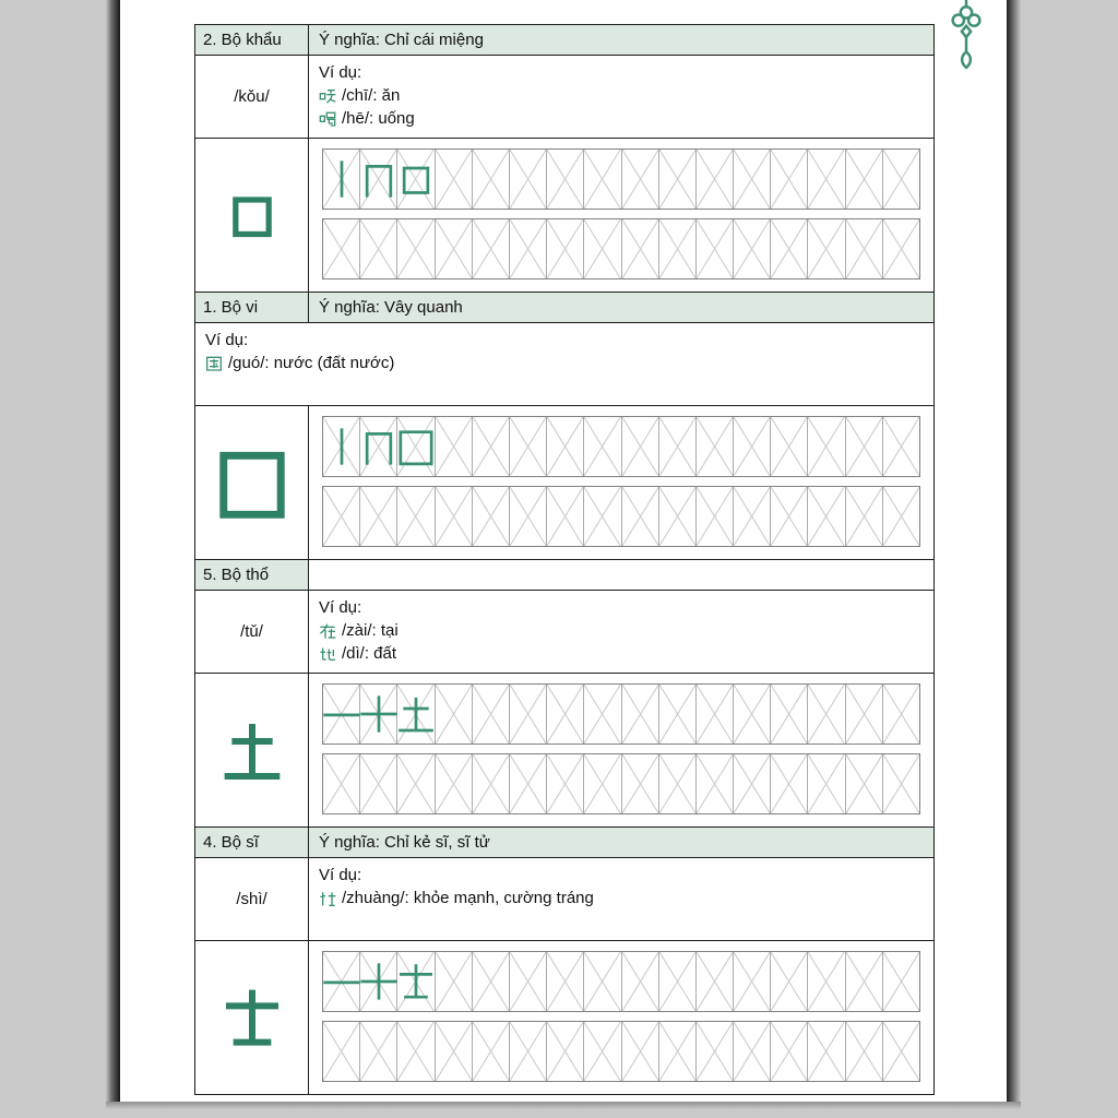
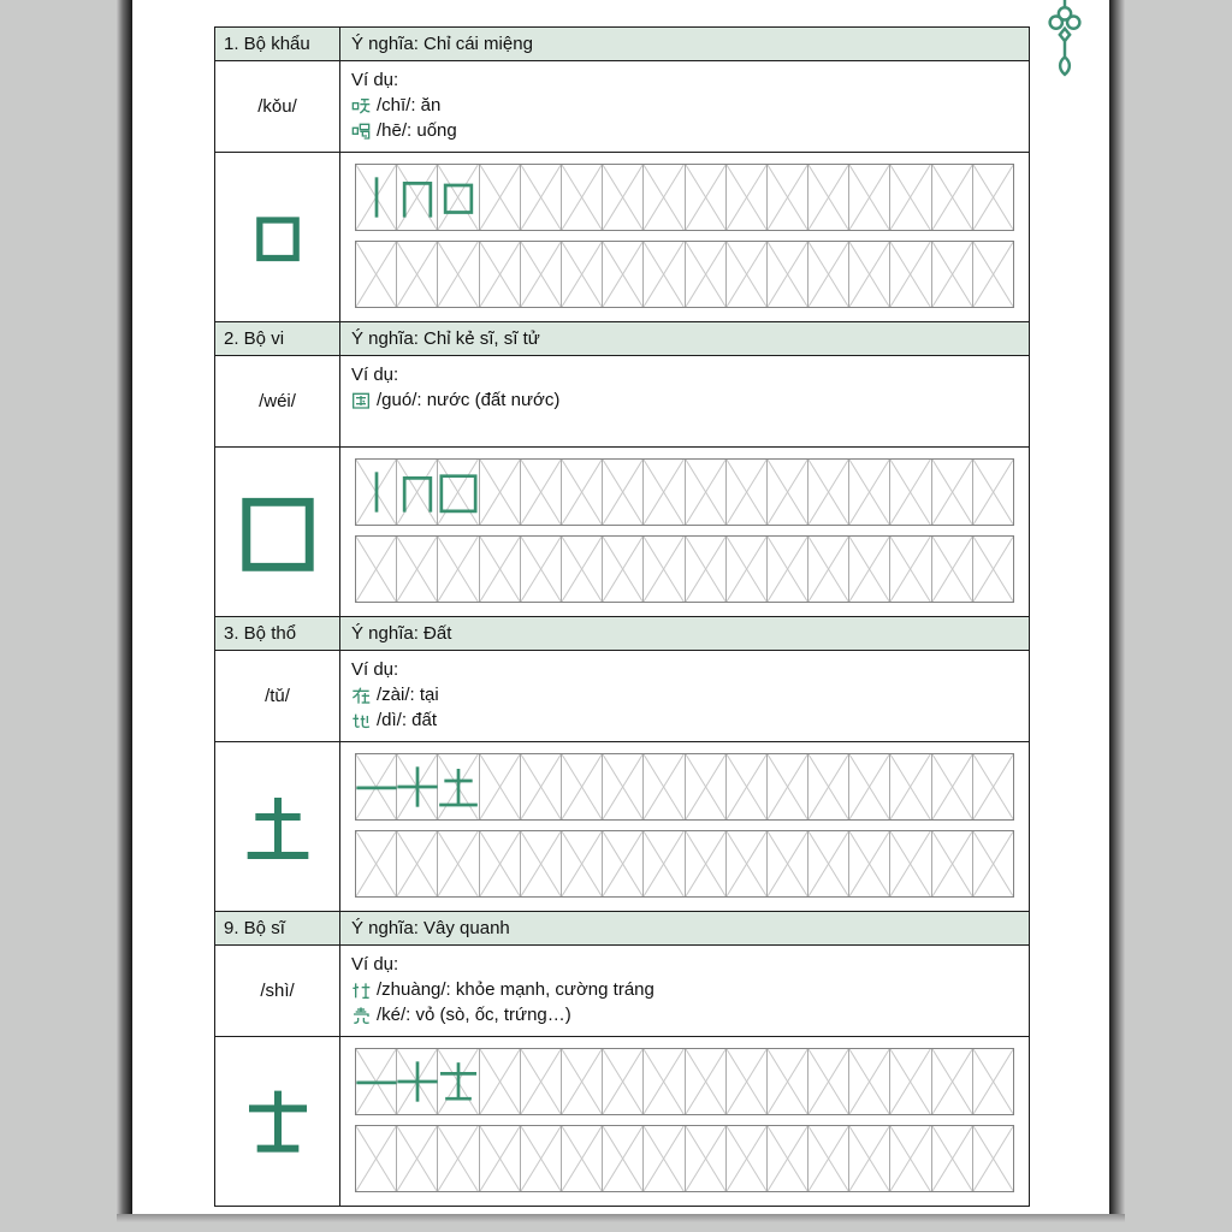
- 2. Bộ khẩu
+ 1. Bộ khẩu
  Ý nghĩa: Chỉ cái miệng
  /kǒu/
  Ví dụ:
  /chī/: ăn
  /hē/: uống
- 1. Bộ vi
+ 2. Bộ vi
- Ý nghĩa: Vây quanh
+ Ý nghĩa: Chỉ kẻ sĩ, sĩ tử
+ /wéi/
  Ví dụ:
  /guó/: nước (đất nước)
- 5. Bộ thổ
+ 3. Bộ thổ
+ Ý nghĩa: Đất
  /tǔ/
  Ví dụ:
  /zài/: tại
  /dì/: đất
- 4. Bộ sĩ
+ 9. Bộ sĩ
- Ý nghĩa: Chỉ kẻ sĩ, sĩ tử
+ Ý nghĩa: Vây quanh
  /shì/
  Ví dụ:
  /zhuàng/: khỏe mạnh, cường tráng
+ /ké/: vỏ (sò, ốc, trứng…)
